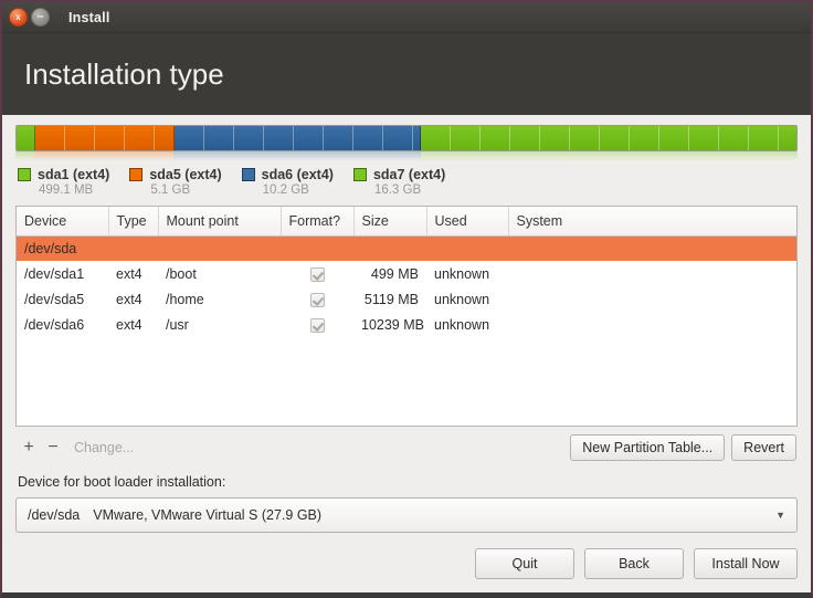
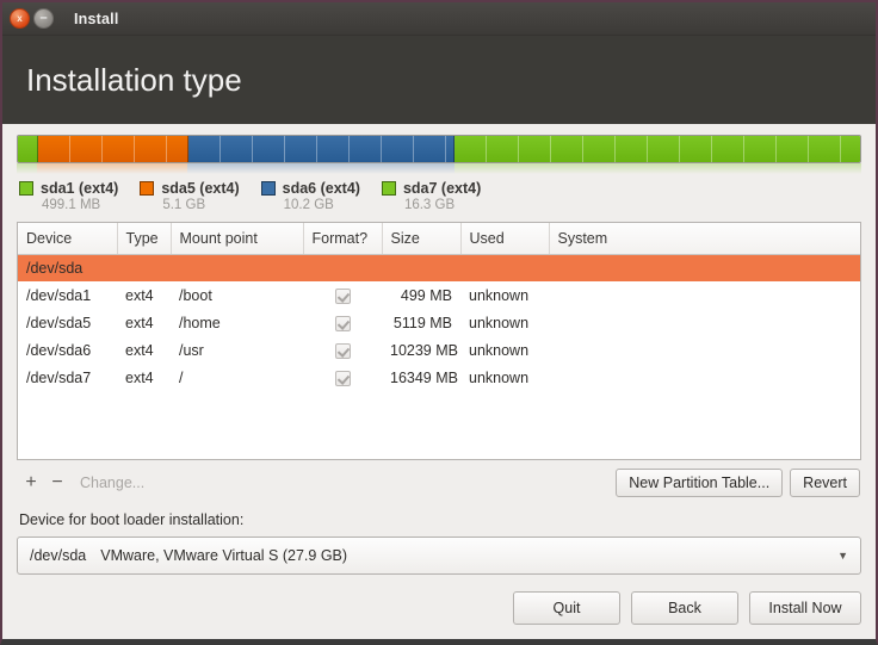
  x
  –
  Install
  Installation type
  sda1 (ext4)
  499.1 MB
  sda5 (ext4)
  5.1 GB
  sda6 (ext4)
  10.2 GB
  sda7 (ext4)
  16.3 GB
  Device	Type	Mount point	Format?	Size	Used	System
  /dev/sda
  /dev/sda1	ext4	/boot		499 MB	unknown
  /dev/sda5	ext4	/home		5119 MB	unknown
  /dev/sda6	ext4	/usr		10239 MB	unknown
+ /dev/sda7	ext4	/		16349 MB	unknown
  +
  −
  Change...
  New Partition Table...
  Revert
  Device for boot loader installation:
  /dev/sda
  VMware, VMware Virtual S (27.9 GB)
  ▼
  Quit
  Back
  Install Now
